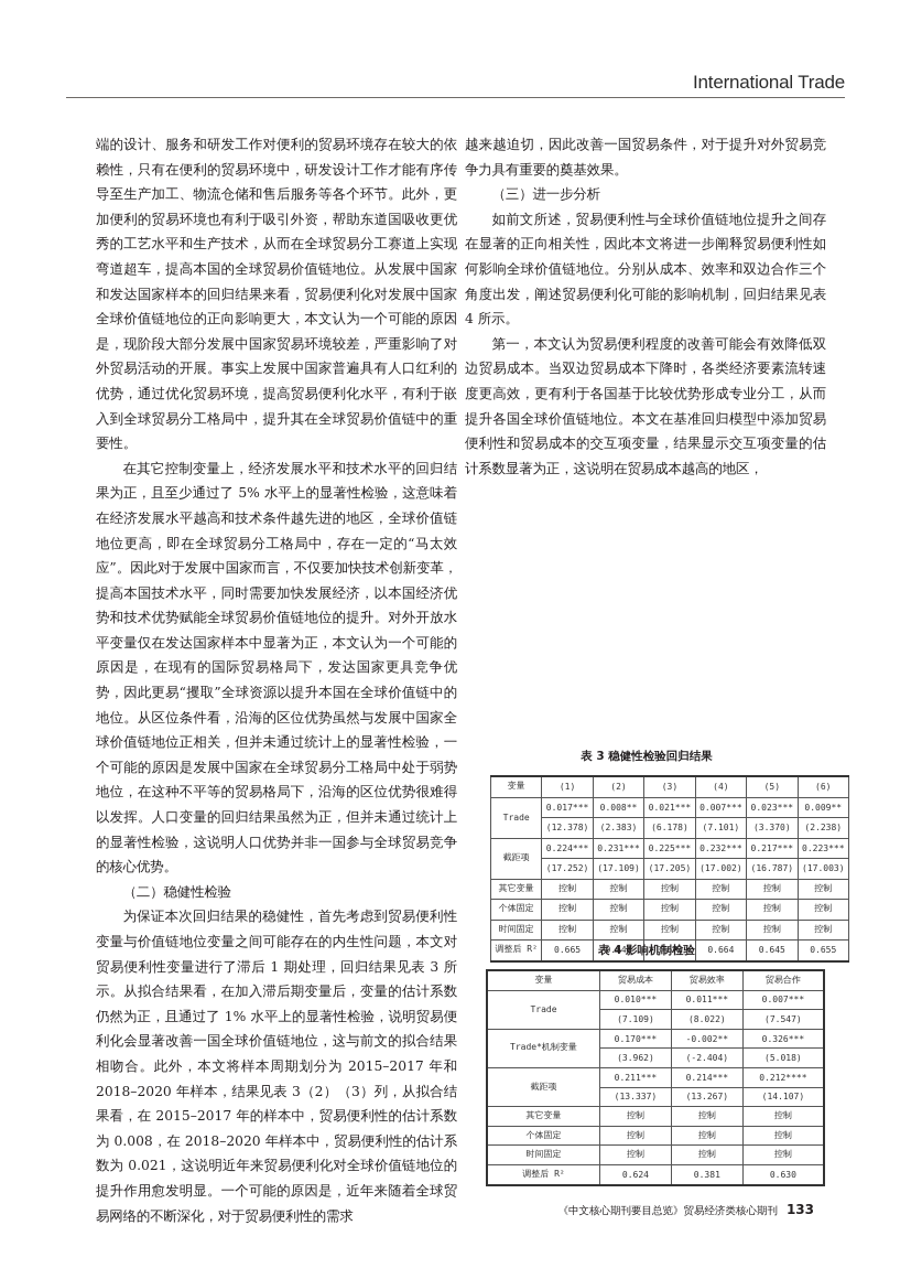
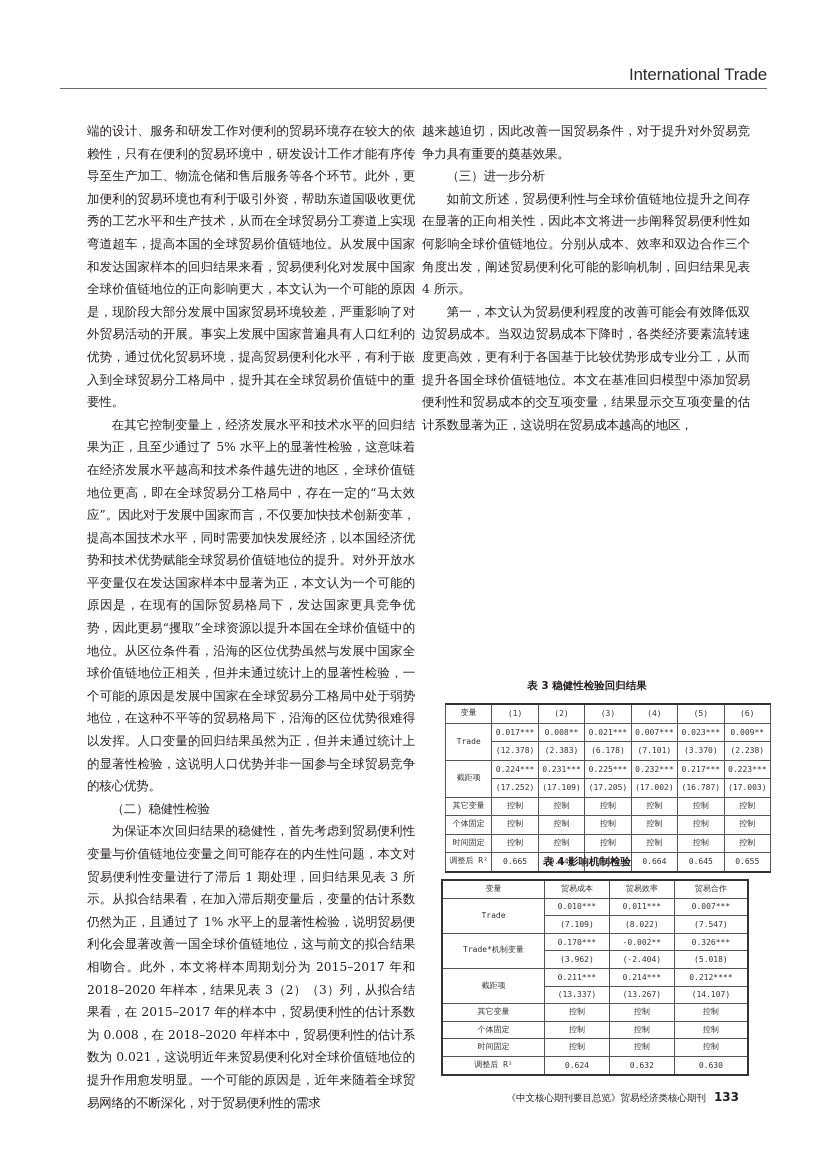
  International Trade
  端的设计、服务和研发工作对便利的贸易环境存在较大的依赖性，只有在便利的贸易环境中，研发设计工作才能有序传导至生产加工、物流仓储和售后服务等各个环节。此外，更加便利的贸易环境也有利于吸引外资，帮助东道国吸收更优秀的工艺水平和生产技术，从而在全球贸易分工赛道上实现弯道超车，提高本国的全球贸易价值链地位。从发展中国家和发达国家样本的回归结果来看，贸易便利化对发展中国家全球价值链地位的正向影响更大，本文认为一个可能的原因是，现阶段大部分发展中国家贸易环境较差，严重影响了对外贸易活动的开展。事实上发展中国家普遍具有人口红利的优势，通过优化贸易环境，提高贸易便利化水平，有利于嵌入到全球贸易分工格局中，提升其在全球贸易价值链中的重要性。
  在其它控制变量上，经济发展水平和技术水平的回归结果为正，且至少通过了 5% 水平上的显著性检验，这意味着在经济发展水平越高和技术条件越先进的地区，全球价值链地位更高，即在全球贸易分工格局中，存在一定的“马太效应”。因此对于发展中国家而言，不仅要加快技术创新变革，提高本国技术水平，同时需要加快发展经济，以本国经济优势和技术优势赋能全球贸易价值链地位的提升。对外开放水平变量仅在发达国家样本中显著为正，本文认为一个可能的原因是，在现有的国际贸易格局下，发达国家更具竞争优势，因此更易“攫取”全球资源以提升本国在全球价值链中的地位。从区位条件看，沿海的区位优势虽然与发展中国家全球价值链地位正相关，但并未通过统计上的显著性检验，一个可能的原因是发展中国家在全球贸易分工格局中处于弱势地位，在这种不平等的贸易格局下，沿海的区位优势很难得以发挥。人口变量的回归结果虽然为正，但并未通过统计上的显著性检验，这说明人口优势并非一国参与全球贸易竞争的核心优势。
  （二）稳健性检验
  为保证本次回归结果的稳健性，首先考虑到贸易便利性变量与价值链地位变量之间可能存在的内生性问题，本文对贸易便利性变量进行了滞后 1 期处理，回归结果见表 3 所示。从拟合结果看，在加入滞后期变量后，变量的估计系数仍然为正，且通过了 1% 水平上的显著性检验，说明贸易便利化会显著改善一国全球价值链地位，这与前文的拟合结果相吻合。此外，本文将样本周期划分为 2015–2017 年和 2018–2020 年样本，结果见表 3（2）（3）列，从拟合结果看，在 2015–2017 年的样本中，贸易便利性的估计系数为 0.008，在 2018–2020 年样本中，贸易便利性的估计系数为 0.021，这说明近年来贸易便利化对全球价值链地位的提升作用愈发明显。一个可能的原因是，近年来随着全球贸易网络的不断深化，对于贸易便利性的需求
  越来越迫切，因此改善一国贸易条件，对于提升对外贸易竞争力具有重要的奠基效果。
  （三）进一步分析
  如前文所述，贸易便利性与全球价值链地位提升之间存在显著的正向相关性，因此本文将进一步阐释贸易便利性如何影响全球价值链地位。分别从成本、效率和双边合作三个角度出发，阐述贸易便利化可能的影响机制，回归结果见表 4 所示。
  第一，本文认为贸易便利程度的改善可能会有效降低双边贸易成本。当双边贸易成本下降时，各类经济要素流转速度更高效，更有利于各国基于比较优势形成专业分工，从而提升各国全球价值链地位。本文在基准回归模型中添加贸易便利性和贸易成本的交互项变量，结果显示交互项变量的估计系数显著为正，这说明在贸易成本越高的地区，
  表 3 稳健性检验回归结果
  变量	(1)	(2)	(3)	(4)	(5)	(6)
  Trade	0.017***	0.008**	0.021***	0.007***	0.023***	0.009**
  (12.378)	(2.383)	(6.178)	(7.101)	(3.370)	(2.238)
  截距项	0.224***	0.231***	0.225***	0.232***	0.217***	0.223***
  (17.252)	(17.109)	(17.205)	(17.002)	(16.787)	(17.003)
  其它变量	控制	控制	控制	控制	控制	控制
  个体固定	控制	控制	控制	控制	控制	控制
  时间固定	控制	控制	控制	控制	控制	控制
  调整后 R²	0.665	0.642	0.671	0.664	0.645	0.655
  表 4 影响机制检验
  变量	贸易成本	贸易效率	贸易合作
  Trade	0.010***	0.011***	0.007***
  (7.109)	(8.022)	(7.547)
  Trade*机制变量	0.170***	-0.002**	0.326***
  (3.962)	(-2.404)	(5.018)
  截距项	0.211***	0.214***	0.212****
  (13.337)	(13.267)	(14.107)
  其它变量	控制	控制	控制
  个体固定	控制	控制	控制
  时间固定	控制	控制	控制
- 调整后 R²	0.624	0.381	0.630
+ 调整后 R²	0.624	0.632	0.630
  《中文核心期刊要目总览》贸易经济类核心期刊 133
